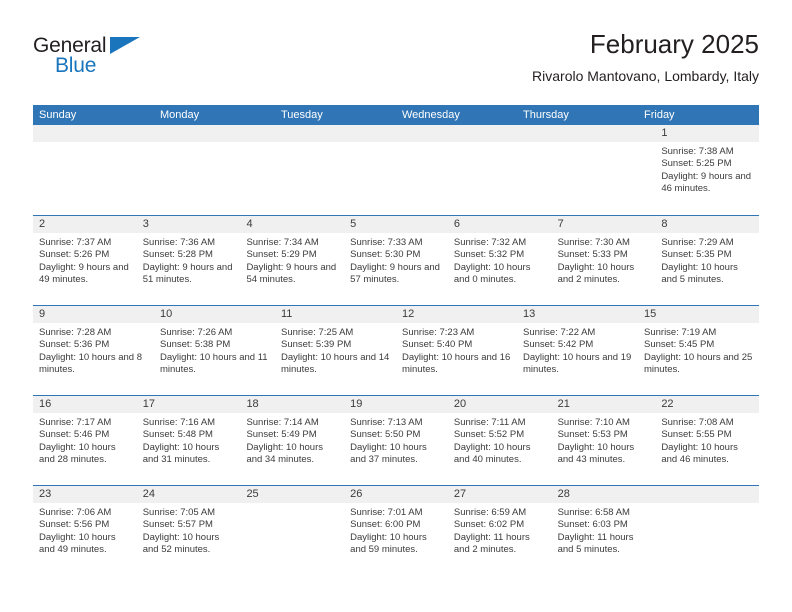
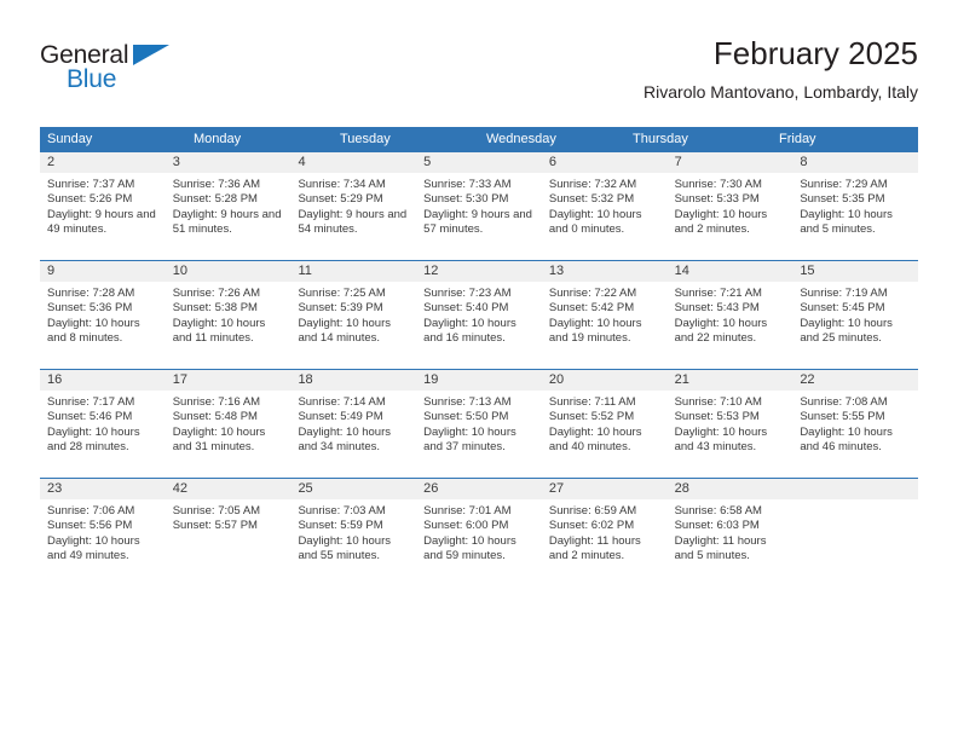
  General
  Blue
  February 2025
  Rivarolo Mantovano, Lombardy, Italy
  Sunday
  Monday
  Tuesday
  Wednesday
  Thursday
  Friday
- 1
- Sunrise: 7:38 AM
- Sunset: 5:25 PM
- Daylight: 9 hours and 46 minutes.
  2
  Sunrise: 7:37 AM
  Sunset: 5:26 PM
  Daylight: 9 hours and 49 minutes.
  3
  Sunrise: 7:36 AM
  Sunset: 5:28 PM
  Daylight: 9 hours and 51 minutes.
  4
  Sunrise: 7:34 AM
  Sunset: 5:29 PM
  Daylight: 9 hours and 54 minutes.
  5
  Sunrise: 7:33 AM
  Sunset: 5:30 PM
  Daylight: 9 hours and 57 minutes.
  6
  Sunrise: 7:32 AM
  Sunset: 5:32 PM
  Daylight: 10 hours and 0 minutes.
  7
  Sunrise: 7:30 AM
  Sunset: 5:33 PM
  Daylight: 10 hours and 2 minutes.
  8
  Sunrise: 7:29 AM
  Sunset: 5:35 PM
  Daylight: 10 hours and 5 minutes.
  9
  Sunrise: 7:28 AM
  Sunset: 5:36 PM
  Daylight: 10 hours and 8 minutes.
  10
  Sunrise: 7:26 AM
  Sunset: 5:38 PM
  Daylight: 10 hours and 11 minutes.
  11
  Sunrise: 7:25 AM
  Sunset: 5:39 PM
  Daylight: 10 hours and 14 minutes.
  12
  Sunrise: 7:23 AM
  Sunset: 5:40 PM
  Daylight: 10 hours and 16 minutes.
  13
  Sunrise: 7:22 AM
  Sunset: 5:42 PM
  Daylight: 10 hours and 19 minutes.
+ 14
+ Sunrise: 7:21 AM
+ Sunset: 5:43 PM
+ Daylight: 10 hours and 22 minutes.
  15
  Sunrise: 7:19 AM
  Sunset: 5:45 PM
  Daylight: 10 hours and 25 minutes.
  16
  Sunrise: 7:17 AM
  Sunset: 5:46 PM
  Daylight: 10 hours and 28 minutes.
  17
  Sunrise: 7:16 AM
  Sunset: 5:48 PM
  Daylight: 10 hours and 31 minutes.
  18
  Sunrise: 7:14 AM
  Sunset: 5:49 PM
  Daylight: 10 hours and 34 minutes.
  19
  Sunrise: 7:13 AM
  Sunset: 5:50 PM
  Daylight: 10 hours and 37 minutes.
  20
  Sunrise: 7:11 AM
  Sunset: 5:52 PM
  Daylight: 10 hours and 40 minutes.
  21
  Sunrise: 7:10 AM
  Sunset: 5:53 PM
  Daylight: 10 hours and 43 minutes.
  22
  Sunrise: 7:08 AM
  Sunset: 5:55 PM
  Daylight: 10 hours and 46 minutes.
  23
  Sunrise: 7:06 AM
  Sunset: 5:56 PM
  Daylight: 10 hours and 49 minutes.
- 24
+ 42
  Sunrise: 7:05 AM
  Sunset: 5:57 PM
- Daylight: 10 hours and 52 minutes.
  25
+ Sunrise: 7:03 AM
+ Sunset: 5:59 PM
+ Daylight: 10 hours and 55 minutes.
  26
  Sunrise: 7:01 AM
  Sunset: 6:00 PM
  Daylight: 10 hours and 59 minutes.
  27
  Sunrise: 6:59 AM
  Sunset: 6:02 PM
  Daylight: 11 hours and 2 minutes.
  28
  Sunrise: 6:58 AM
  Sunset: 6:03 PM
  Daylight: 11 hours and 5 minutes.
